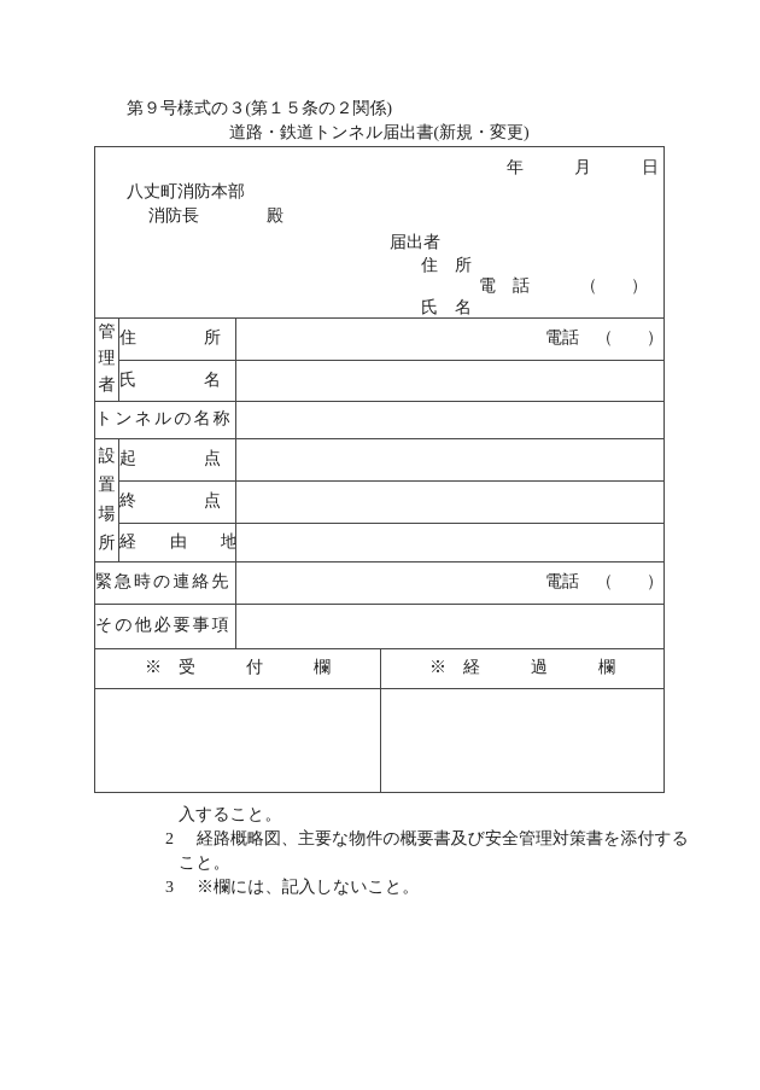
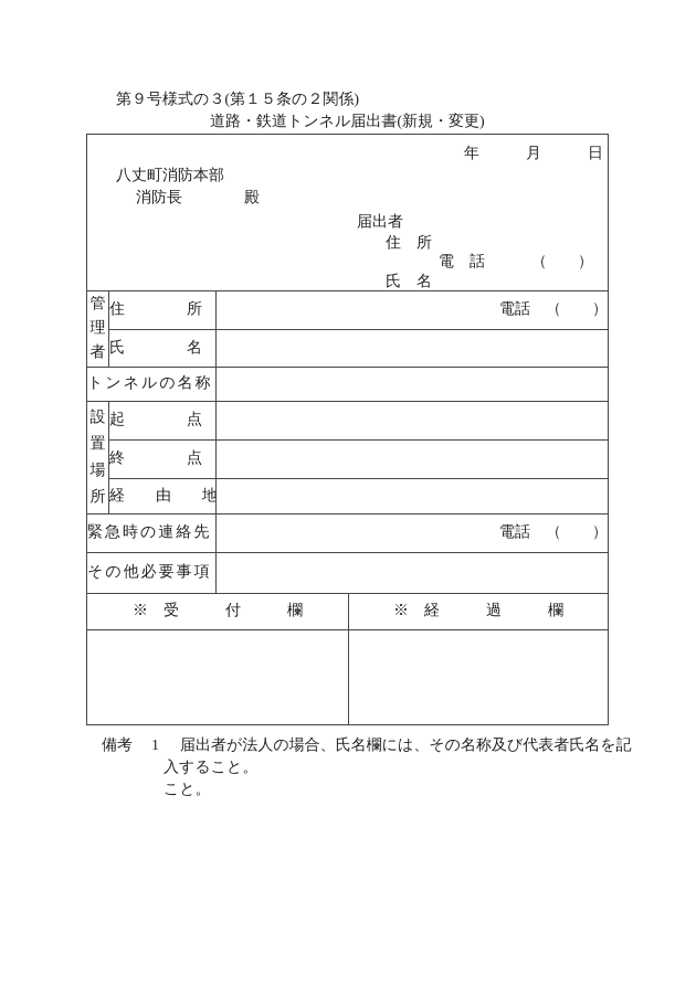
  第９号様式の３(第１５条の２関係)
  道路・鉄道トンネル届出書(新規・変更)
  年 月 日 八丈町消防本部 消防長 殿 届出者 住 所 電 話 （ ） 氏 名
  管理者	住 所	電話 （ ）
  氏 名
  トンネルの名称
  設置場所	起 点
  終 点
  経 由 地
  緊急時の連絡先	電話 （ ）
  その他必要事項
  ※ 受 付 欄	※ 経 過 欄
+ 備考
+ 1
+ 届出者が法人の場合、氏名欄には、その名称及び代表者氏名を記
  入すること。
- 2
- 経路概略図、主要な物件の概要書及び安全管理対策書を添付する
  こと。
- 3
- ※欄には、記入しないこと。
